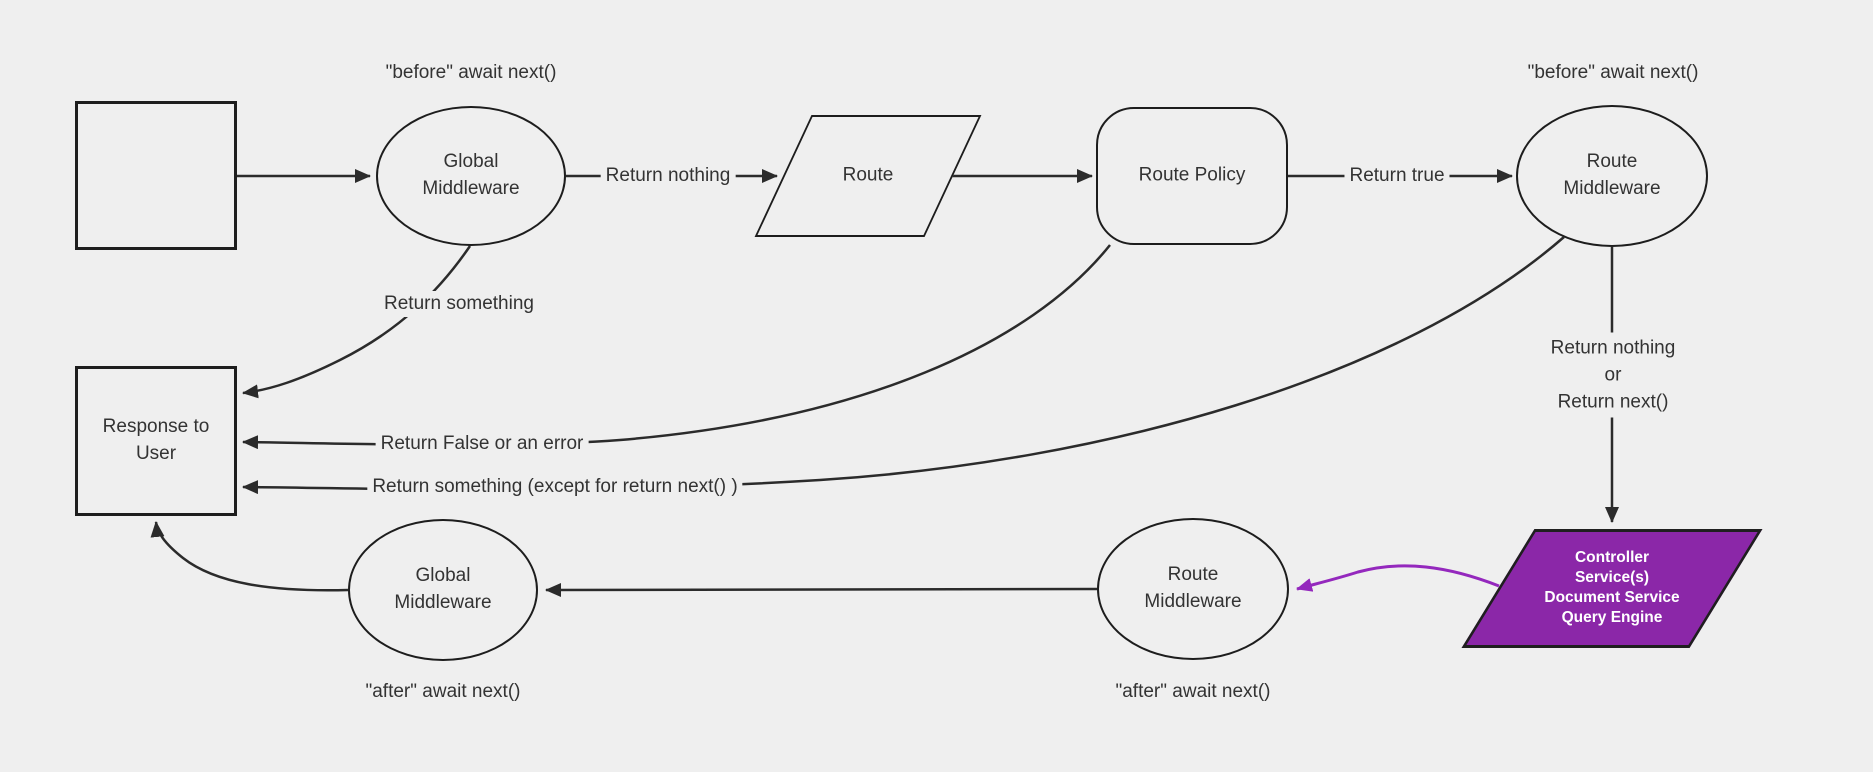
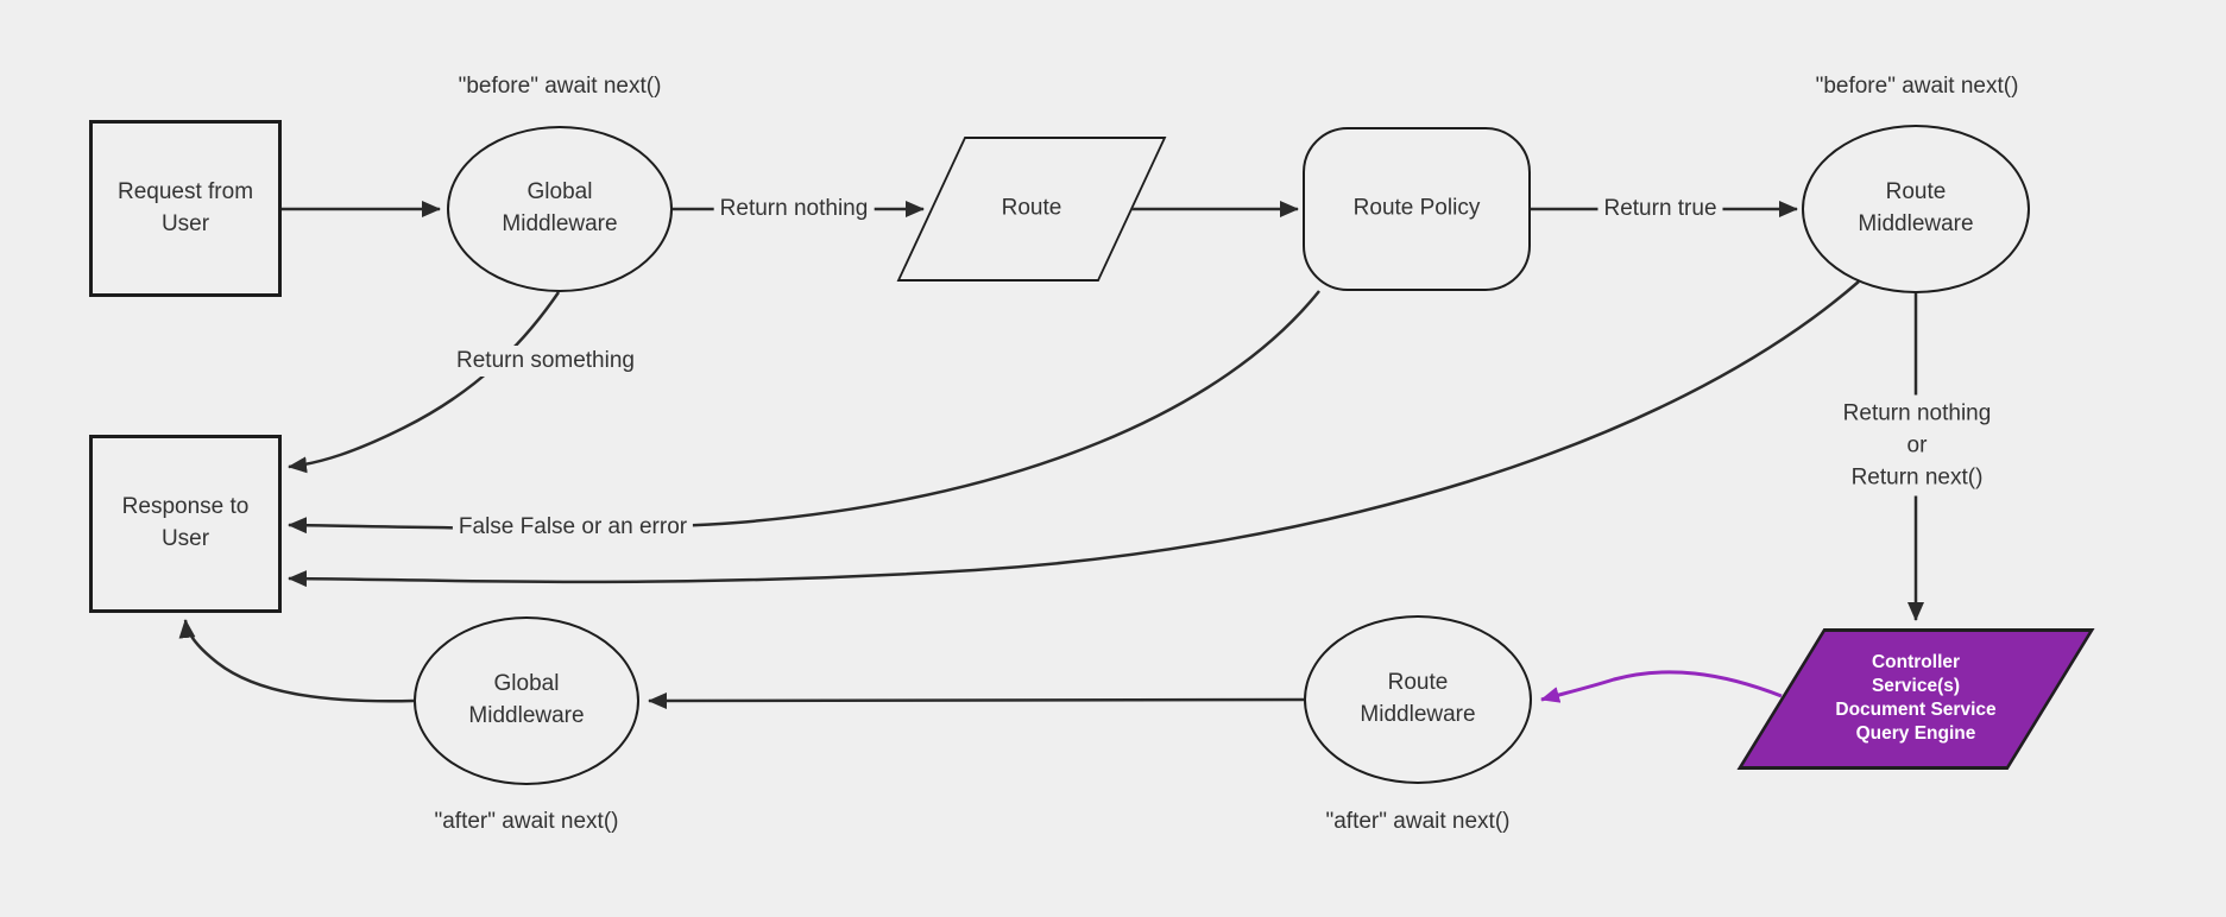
+ Request from User
  Global Middleware
  Route
  Route Policy
  Route Middleware
  Response to User
  Route Middleware
  Global Middleware
  Controller
  Service(s)
  Document Service
  Query Engine
  "before" await next()
  "before" await next()
  "after" await next()
  "after" await next()
  Return nothing
  Return true
  Return something
- Return False or an error
+ False False or an error
- Return something (except for return next() )
  Return nothing
  or
  Return next()
